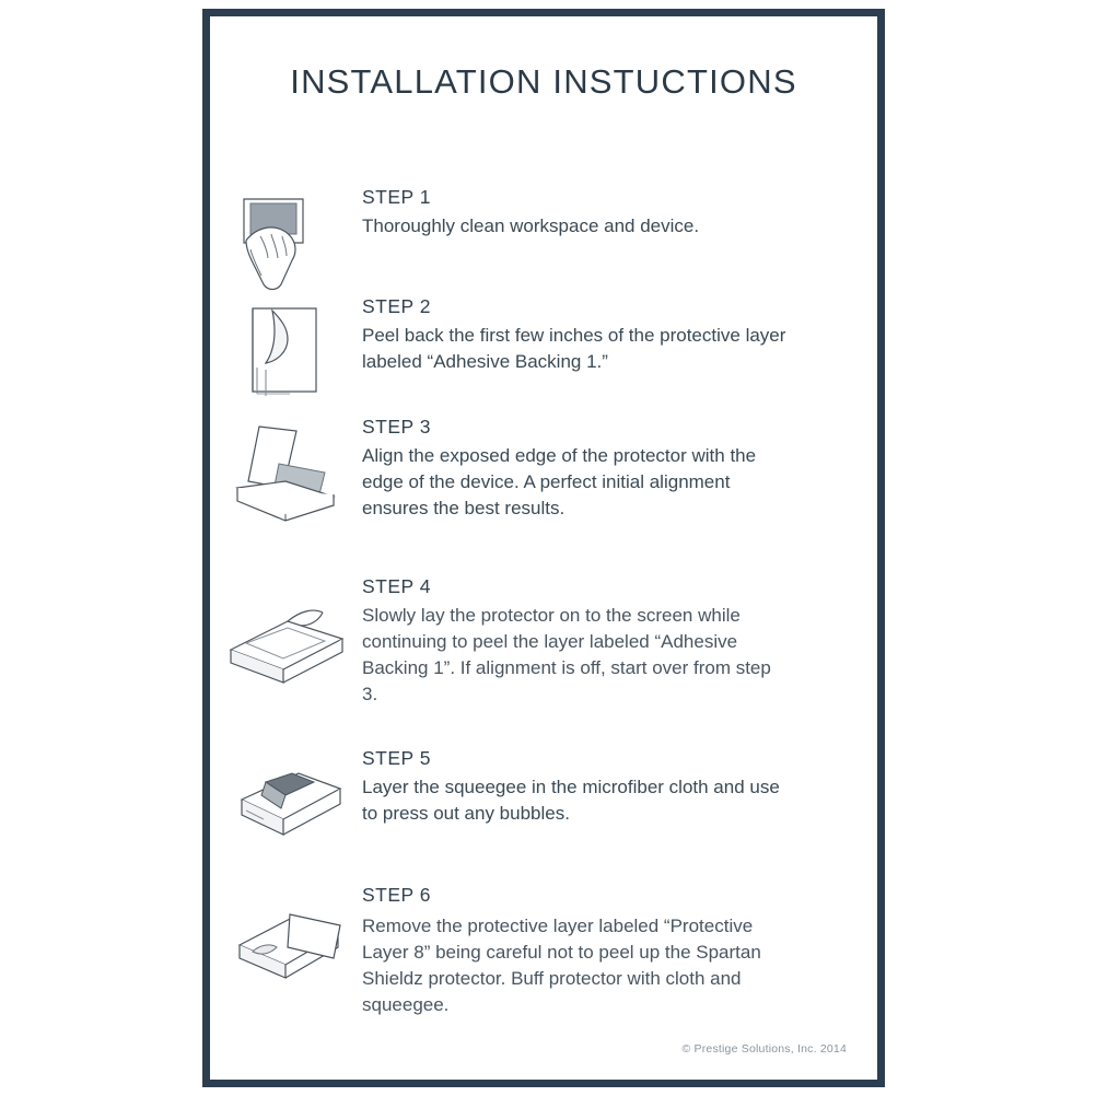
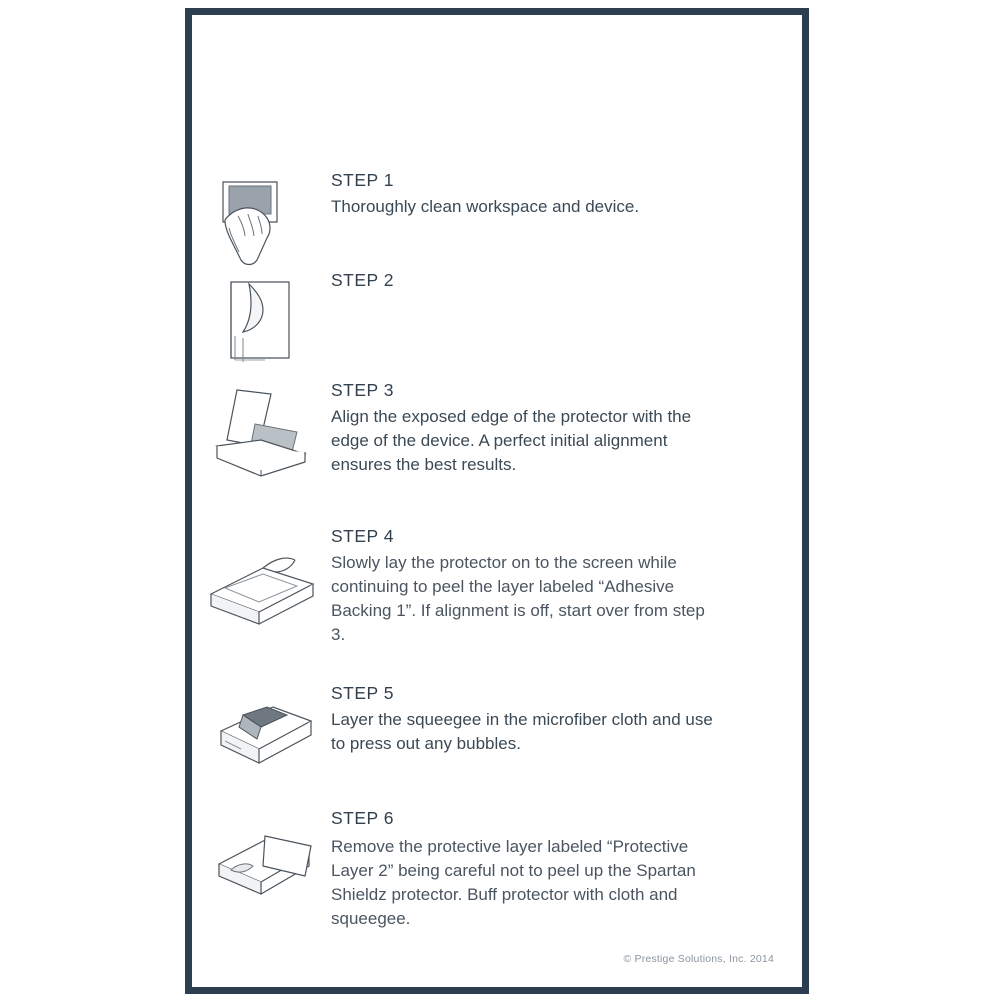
- INSTALLATION INSTUCTIONS
  STEP 1
  Thoroughly clean workspace and device.
  STEP 2
- Peel back the first few inches of the protective layer labeled “Adhesive Backing 1.”
  STEP 3
  Align the exposed edge of the protector with the edge of the device. A perfect initial alignment ensures the best results.
  STEP 4
  Slowly lay the protector on to the screen while continuing to peel the layer labeled “Adhesive Backing 1”. If alignment is off, start over from step 3.
  STEP 5
  Layer the squeegee in the microfiber cloth and use to press out any bubbles.
  STEP 6
- Remove the protective layer labeled “Protective Layer 8” being careful not to peel up the Spartan Shieldz protector. Buff protector with cloth and squeegee.
+ Remove the protective layer labeled “Protective Layer 2” being careful not to peel up the Spartan Shieldz protector. Buff protector with cloth and squeegee.
  © Prestige Solutions, Inc. 2014
